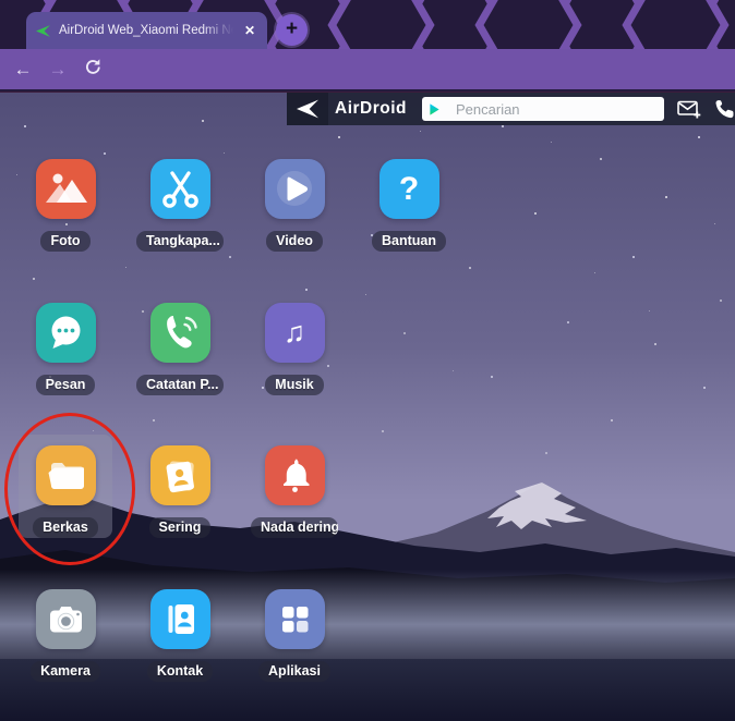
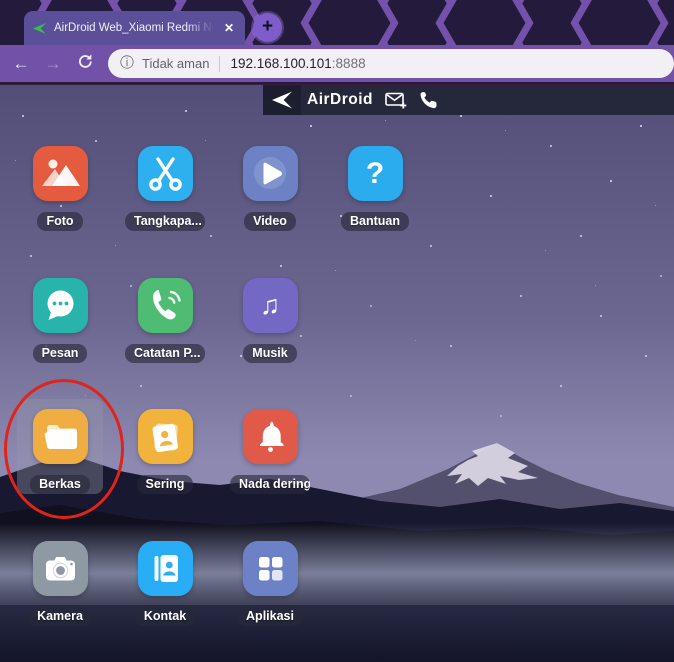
  AirDroid Web_Xiaomi Redmi N
  ✕
  +
  ←
  →
+ ⓘ
+ Tidak aman
+ 192.168.100.101
+ :8888
  AirDroid
- Pencarian
  Foto
  Tangkapa...
  Video
  ?
  Bantuan
  Pesan
  Catatan P...
  ♫
  Musik
  Berkas
  Sering
  Nada dering
  Kamera
  Kontak
  Aplikasi
